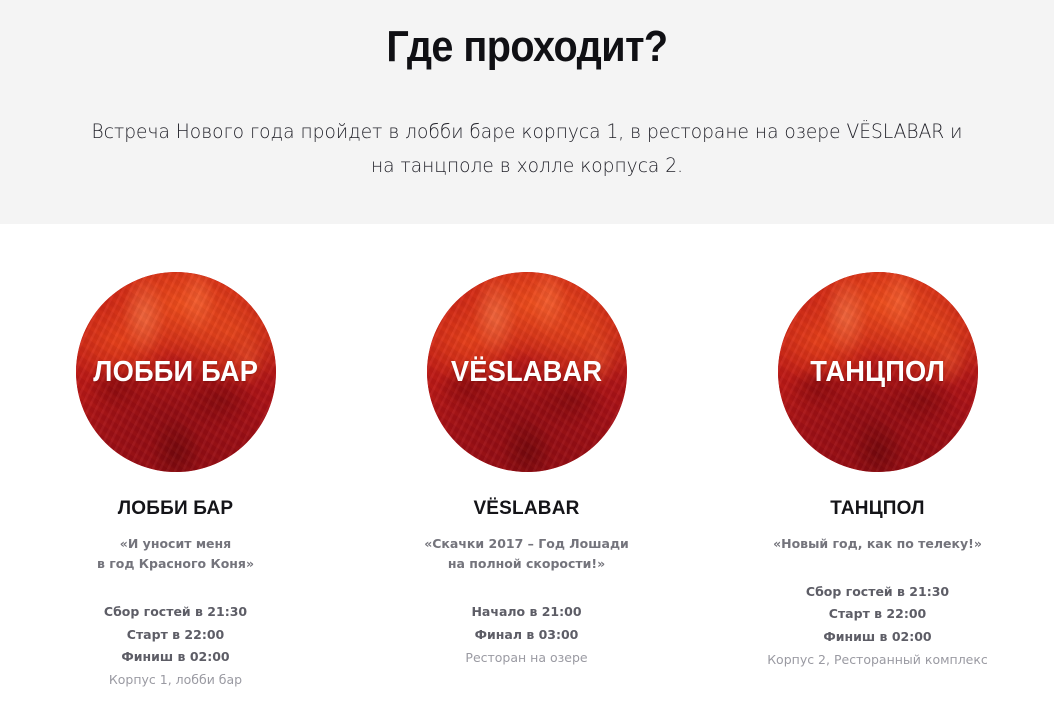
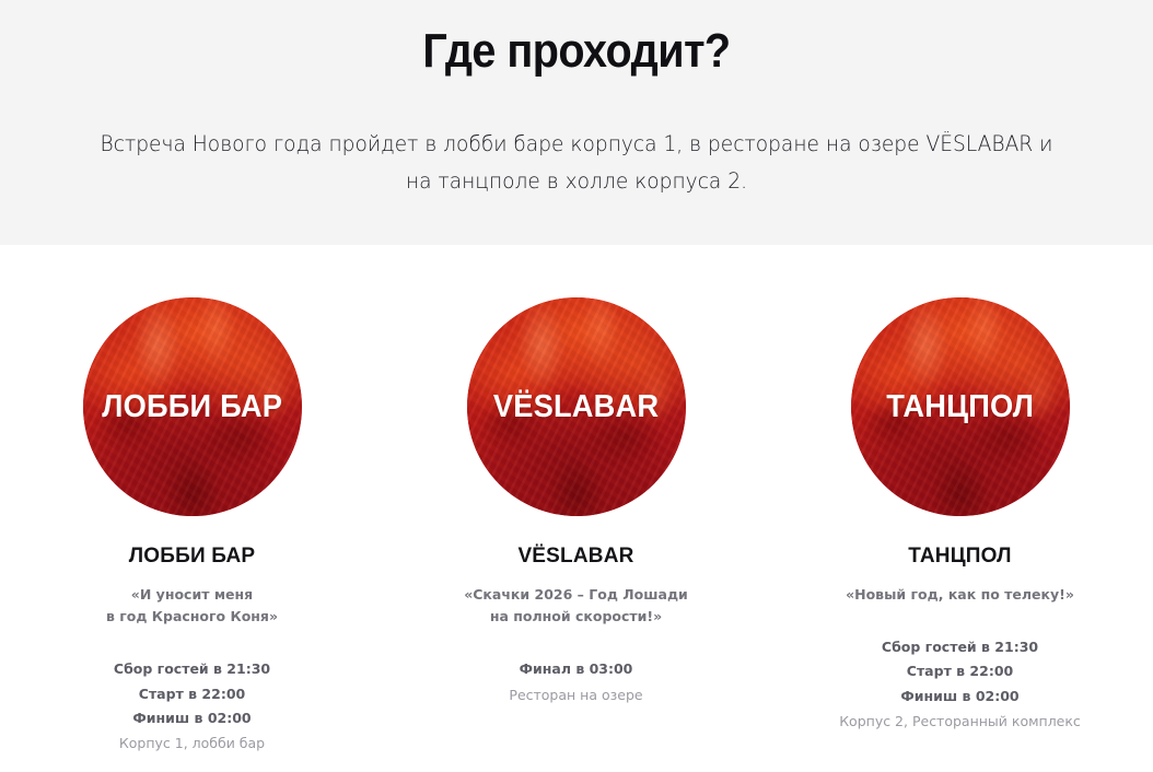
  Где проходит?
  Встреча Нового года пройдет в лобби баре корпуса 1, в ресторане на озере VËSLABAR и на танцполе в холле корпуса 2.
  ЛОББИ БАР
  ЛОББИ БАР
  «И уносит меня
  в год Красного Коня»
  Сбор гостей в 21:30
  Старт в 22:00
  Финиш в 02:00
  Корпус 1, лобби бар
  VËSLABAR
  VËSLABAR
- «Скачки 2017 – Год Лошади
+ «Скачки 2026 – Год Лошади
  на полной скорости!»
- Начало в 21:00
  Финал в 03:00
  Ресторан на озере
  ТАНЦПОЛ
  ТАНЦПОЛ
  «Новый год, как по телеку!»
  Сбор гостей в 21:30
  Старт в 22:00
  Финиш в 02:00
  Корпус 2, Ресторанный комплекс
